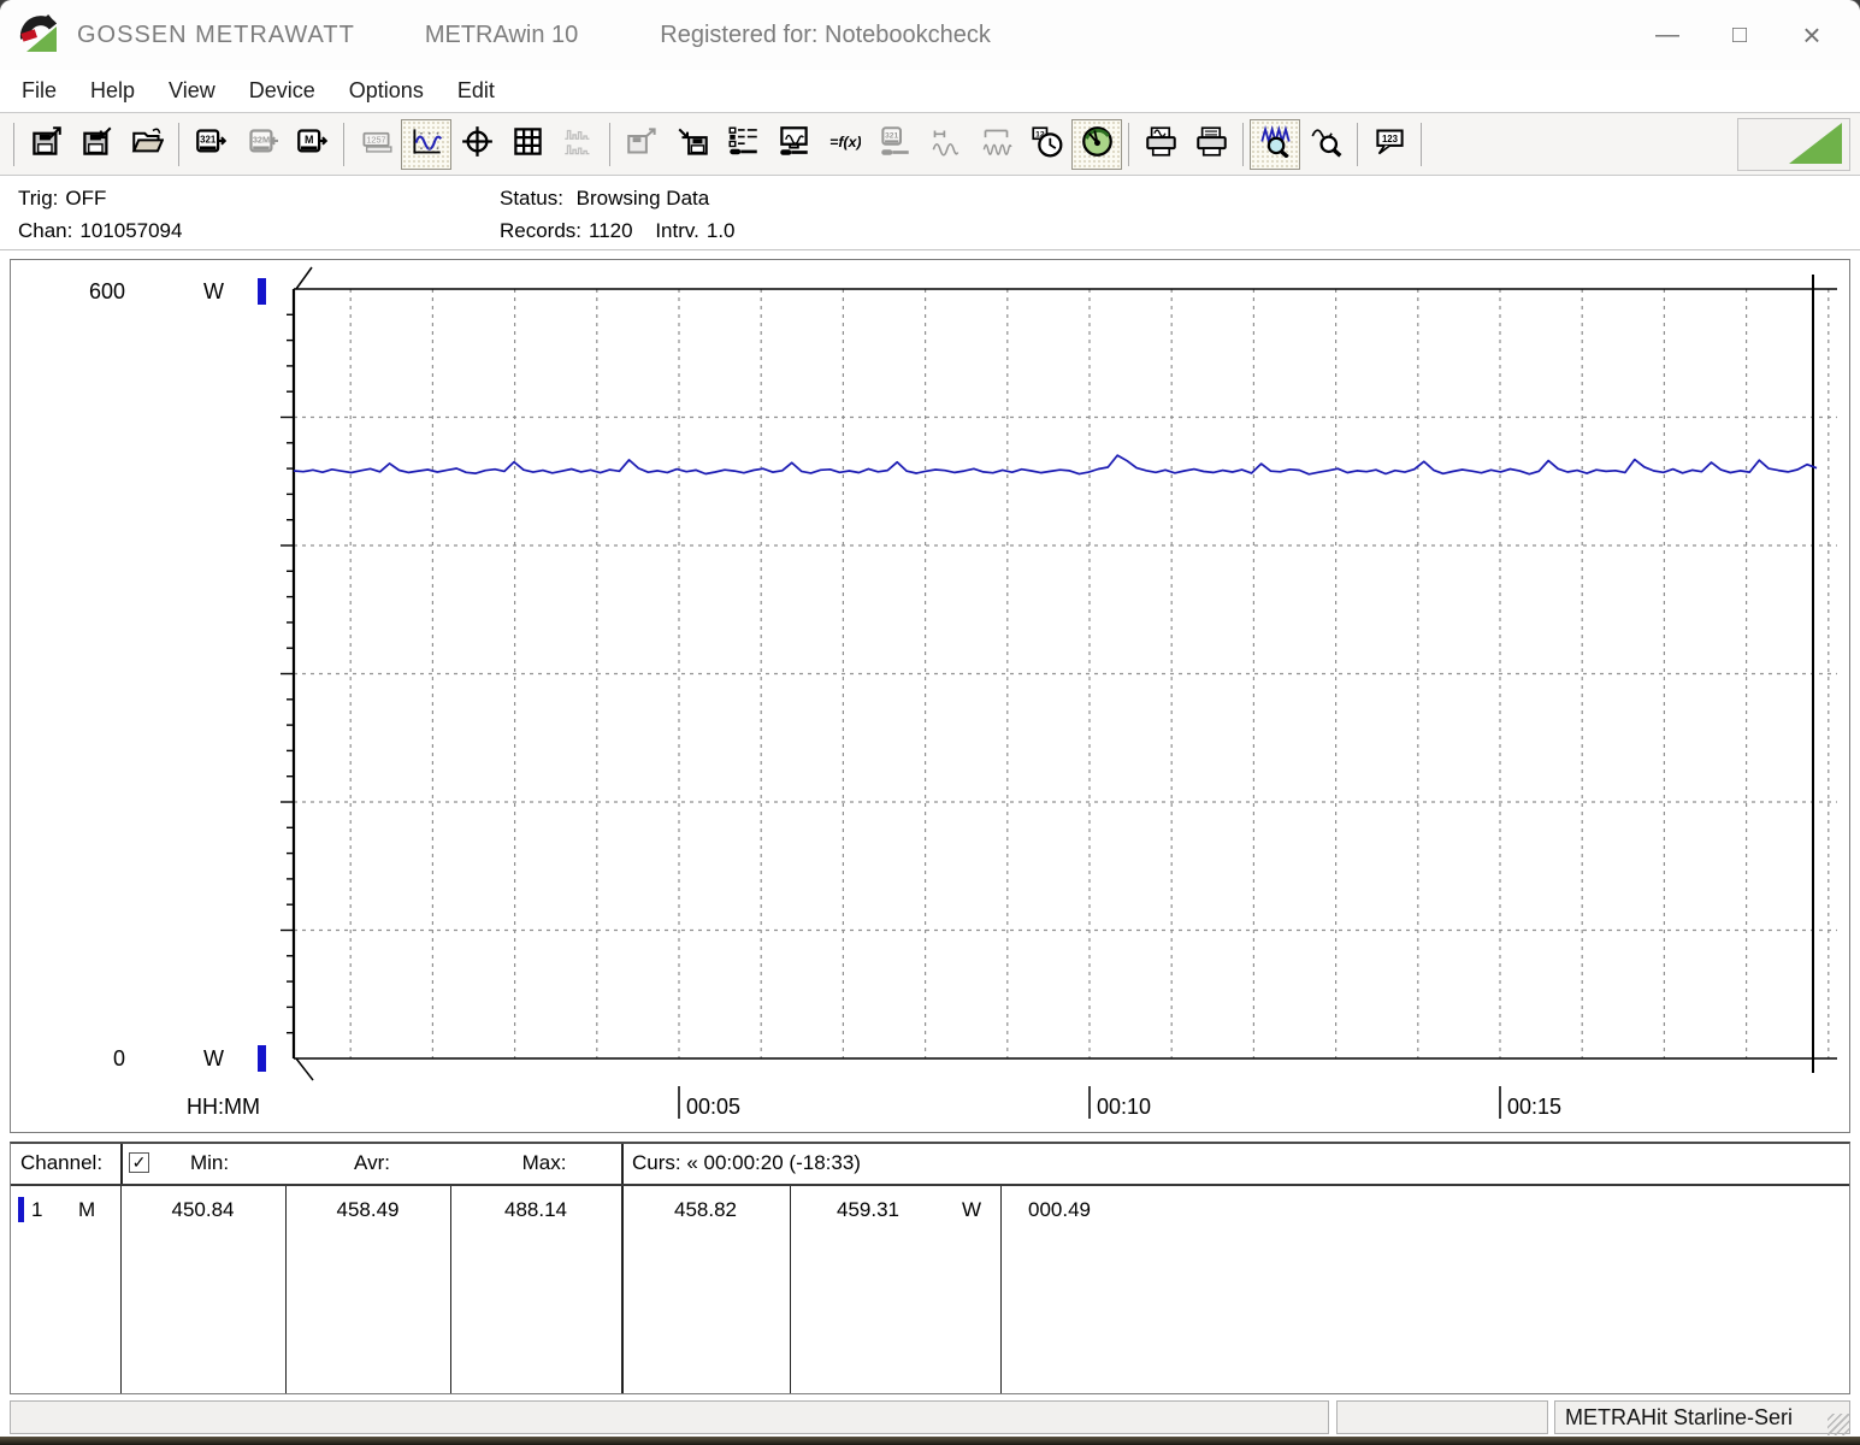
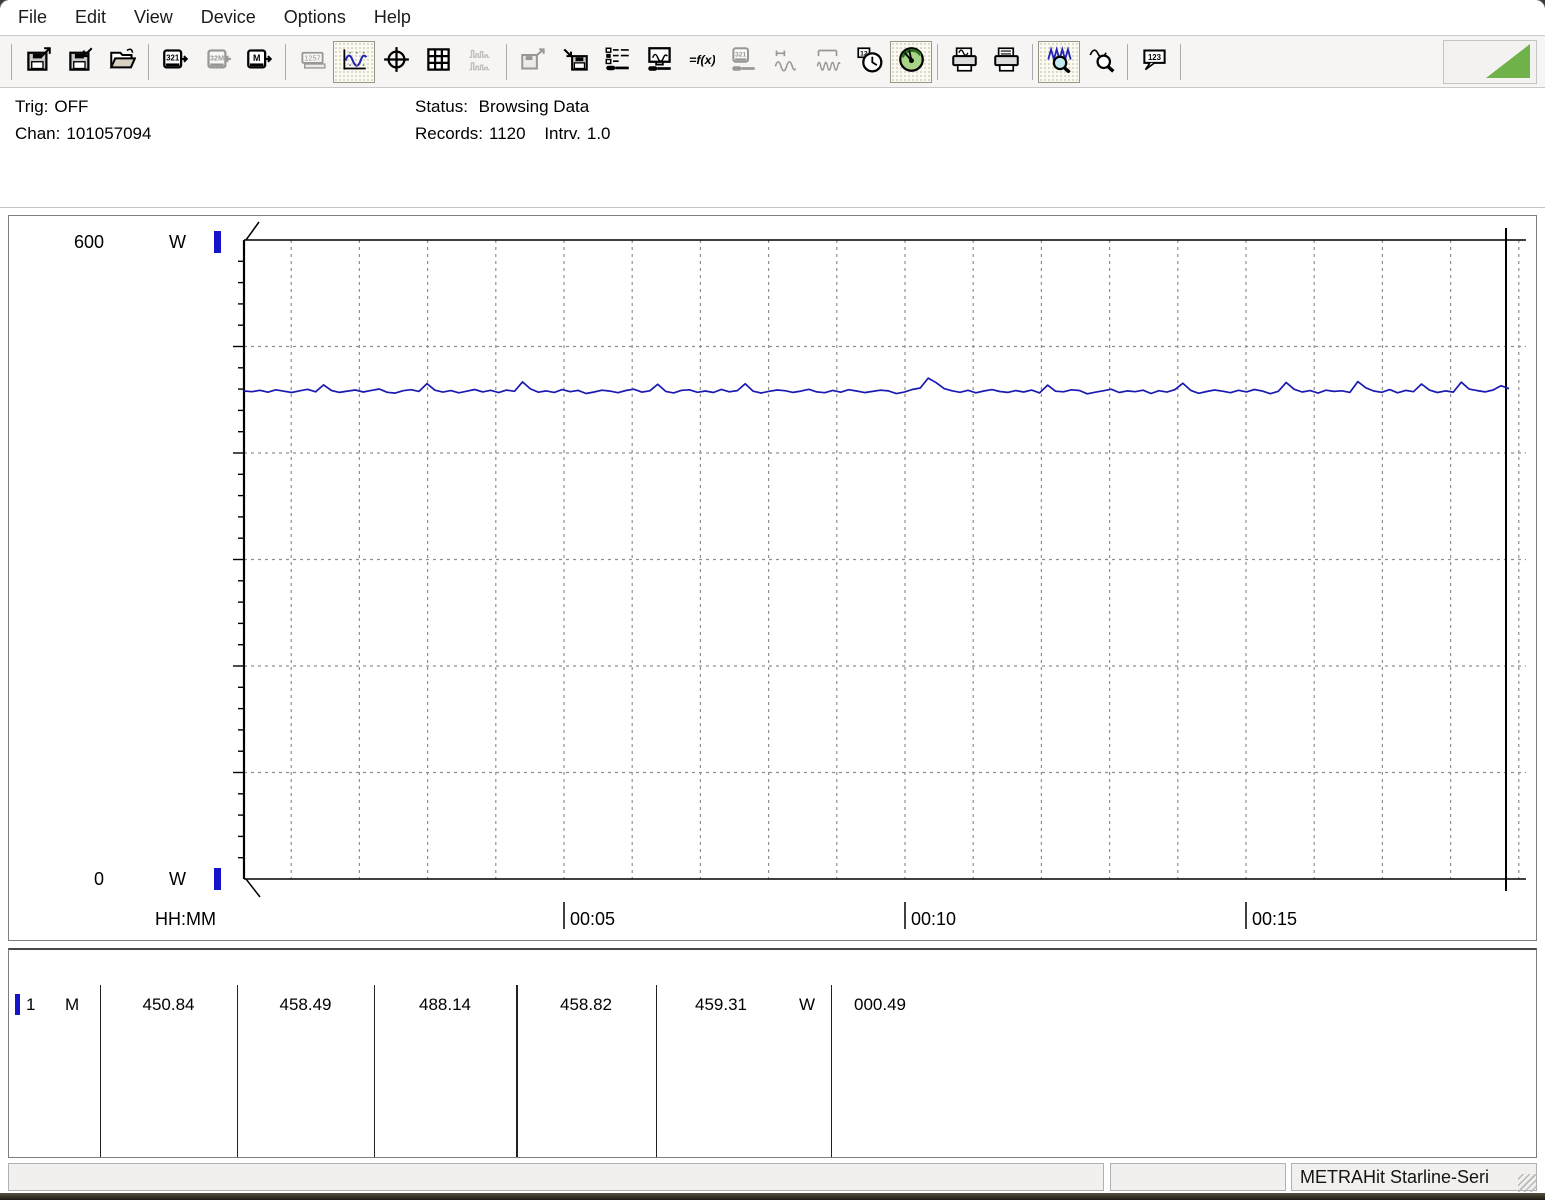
- GOSSEN METRAWATT
- METRAwin 10
- Registered for: Notebookcheck
- —
- □
- ×
  File
- Help
+ Edit
  View
  Device
  Options
- Edit
+ Help
  321
  32M
  M
  1257
  =f(x)
  123
  Trig: OFF
  Chan: 101057094
  Status: Browsing Data
  Records: 1120 Intrv. 1.0
  600
  W
  0
  W
  HH:MM
  00:05
  00:10
  00:15
- Channel:
- ✓
- Min:
- Avr:
- Max:
- Curs: « 00:00:20 (-18:33)
  1
  M
  450.84
  458.49
  488.14
  458.82
  459.31
  W
  000.49
  METRAHit Starline-Seri
